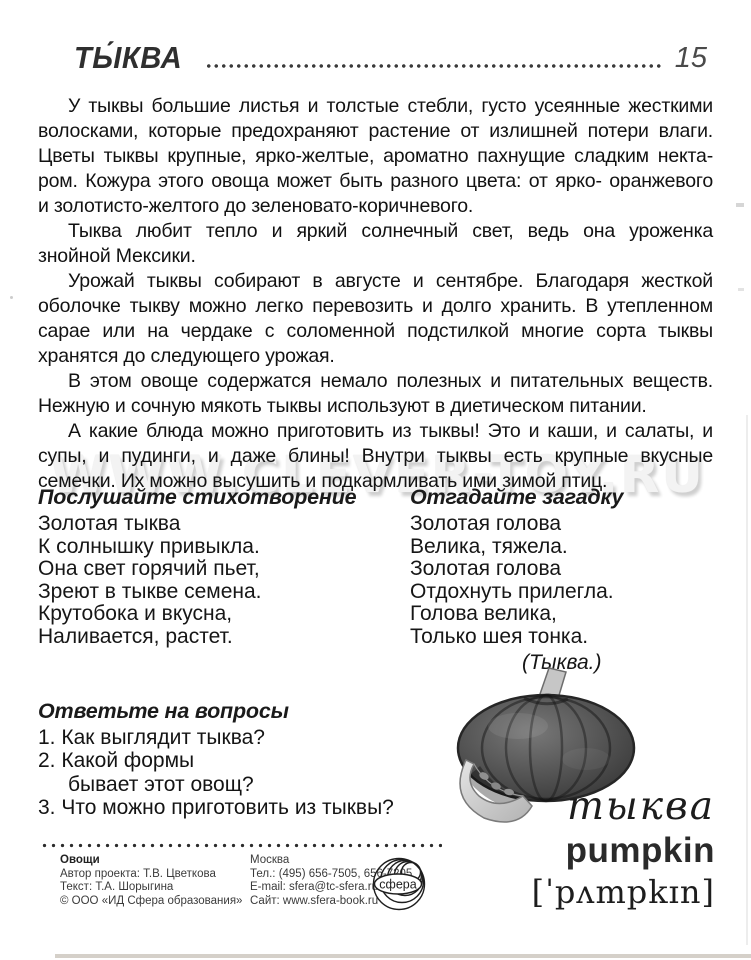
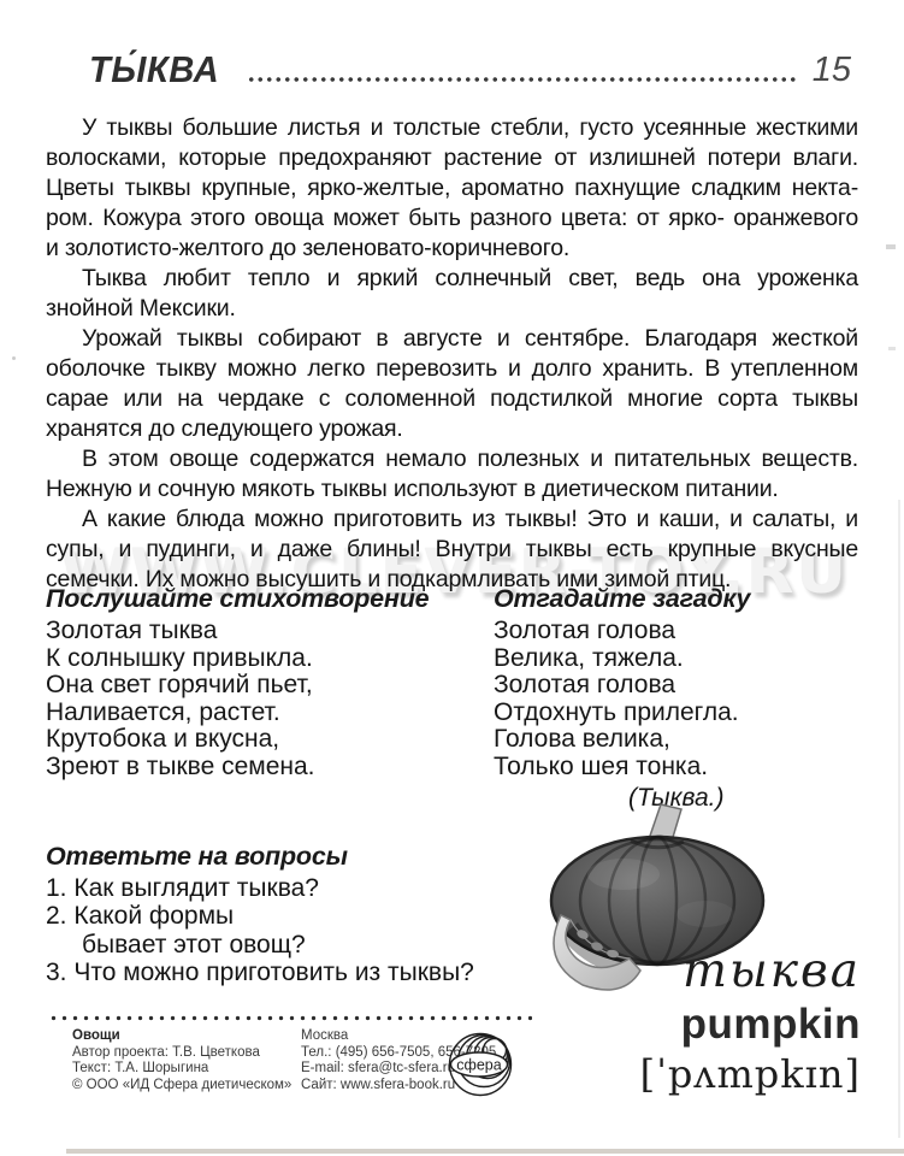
  WWW.CLEVER-TOY.RU
  ТЫ́КВА
  15
  У тыквы большие листья и толстые стебли, густо усеянные жесткими
  волосками, которые предохраняют растение от излишней потери влаги.
  Цветы тыквы крупные, ярко-желтые, ароматно пахнущие сладким некта-
  ром. Кожура этого овоща может быть разного цвета: от ярко- оранжевого
  и золотисто-желтого до зеленовато-коричневого.
  Тыква любит тепло и яркий солнечный свет, ведь она уроженка
  знойной Мексики.
  Урожай тыквы собирают в августе и сентябре. Благодаря жесткой
  оболочке тыкву можно легко перевозить и долго хранить. В утепленном
  сарае или на чердаке с соломенной подстилкой многие сорта тыквы
  хранятся до следующего урожая.
  В этом овоще содержатся немало полезных и питательных веществ.
  Нежную и сочную мякоть тыквы используют в диетическом питании.
  А какие блюда можно приготовить из тыквы! Это и каши, и салаты, и
  супы, и пудинги, и даже блины! Внутри тыквы есть крупные вкусные
  семечки. Их можно высушить и подкармливать ими зимой птиц.
  Послушайте стихотворение
  Золотая тыква
  К солнышку привыкла.
  Она свет горячий пьет,
- Зреют в тыкве семена.
+ Наливается, растет.
  Крутобока и вкусна,
- Наливается, растет.
+ Зреют в тыкве семена.
  Отгадайте загадку
  Золотая голова
  Велика, тяжела.
  Золотая голова
  Отдохнуть прилегла.
  Голова велика,
  Только шея тонка.
  (Тыква.)
  Ответьте на вопросы
  1. Как выглядит тыква?
  2. Какой формы
  бывает этот овощ?
  3. Что можно приготовить из тыквы?
  тыква
  pumpkin
  [ˈpʌmpkɪn]
  Овощи
  Автор проекта: Т.В. Цветкова
  Текст: Т.А. Шорыгина
- © ООО «ИД Сфера образования»
+ © ООО «ИД Сфера диетическом»
  Москва
  Тел.: (495) 656-7505, 656-75
  E-mail: sfera@tc-sfera.ru
  Сайт: www.sfera-book.ru
  сфера
